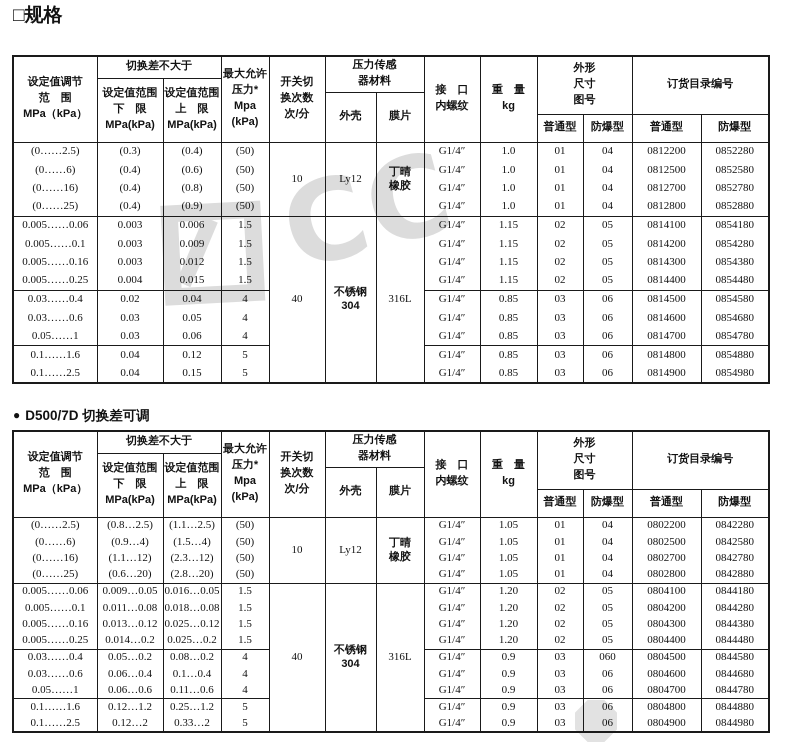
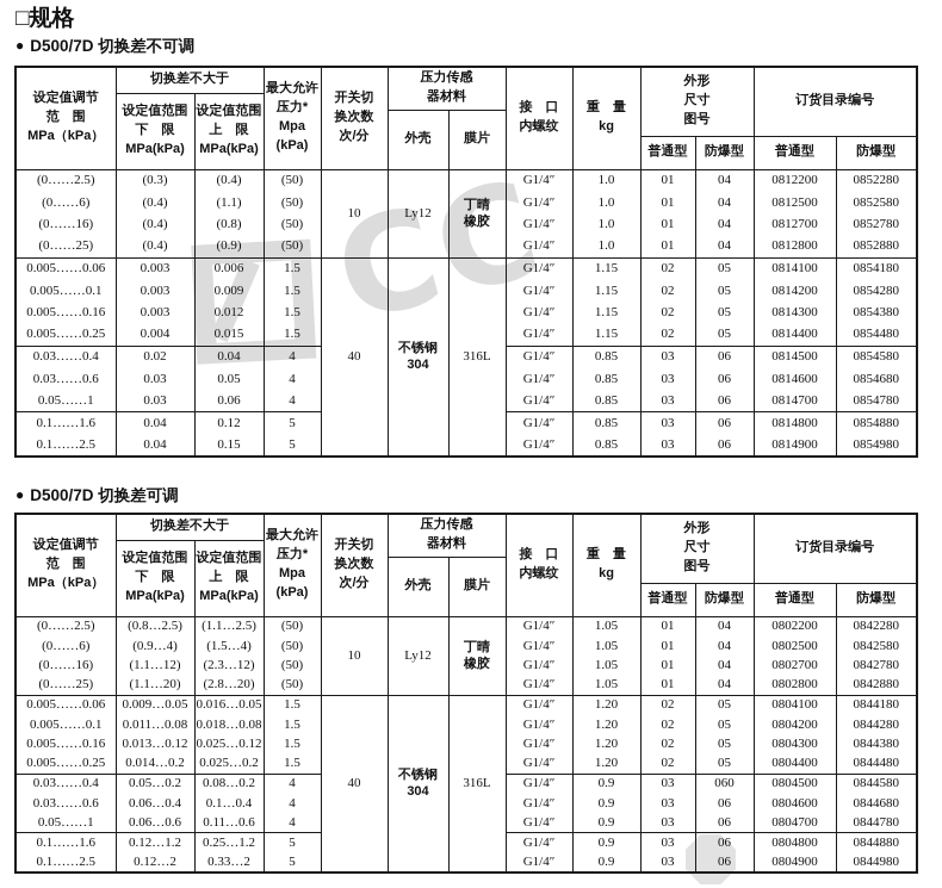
  □规格
+ ● D500/7D 切换差不可调
  设定值调节 范 围 MPa（kPa）	切换差不大于	最大允许 压力* Mpa (kPa)	开关切 换次数 次/分	压力传感 器材料	接 口 内螺纹	重 量 kg	外形 尺寸 图号	订货目录编号
  设定值范围 下 限 MPa(kPa)	设定值范围 上 限 MPa(kPa)
  外壳	膜片
  普通型	防爆型	普通型	防爆型
  (0……2.5)	(0.3)	(0.4)	(50)	10	Ly12	丁晴 橡胶	G1/4″	1.0	01	04	0812200	0852280
- (0……6)	(0.4)	(0.6)	(50)	G1/4″	1.0	01	04	0812500	0852580
+ (0……6)	(0.4)	(1.1)	(50)	G1/4″	1.0	01	04	0812500	0852580
  (0……16)	(0.4)	(0.8)	(50)	G1/4″	1.0	01	04	0812700	0852780
  (0……25)	(0.4)	(0.9)	(50)	G1/4″	1.0	01	04	0812800	0852880
  0.005……0.06	0.003	0.006	1.5	40	不锈钢 304	316L	G1/4″	1.15	02	05	0814100	0854180
  0.005……0.1	0.003	0.009	1.5	G1/4″	1.15	02	05	0814200	0854280
  0.005……0.16	0.003	0.012	1.5	G1/4″	1.15	02	05	0814300	0854380
  0.005……0.25	0.004	0.015	1.5	G1/4″	1.15	02	05	0814400	0854480
  0.03……0.4	0.02	0.04	4	G1/4″	0.85	03	06	0814500	0854580
  0.03……0.6	0.03	0.05	4	G1/4″	0.85	03	06	0814600	0854680
  0.05……1	0.03	0.06	4	G1/4″	0.85	03	06	0814700	0854780
  0.1……1.6	0.04	0.12	5	G1/4″	0.85	03	06	0814800	0854880
  0.1……2.5	0.04	0.15	5	G1/4″	0.85	03	06	0814900	0854980
  ● D500/7D 切换差可调
  设定值调节 范 围 MPa（kPa）	切换差不大于	最大允许 压力* Mpa (kPa)	开关切 换次数 次/分	压力传感 器材料	接 口 内螺纹	重 量 kg	外形 尺寸 图号	订货目录编号
  设定值范围 下 限 MPa(kPa)	设定值范围 上 限 MPa(kPa)
  外壳	膜片
  普通型	防爆型	普通型	防爆型
  (0……2.5)	(0.8…2.5)	(1.1…2.5)	(50)	10	Ly12	丁晴 橡胶	G1/4″	1.05	01	04	0802200	0842280
  (0……6)	(0.9…4)	(1.5…4)	(50)	G1/4″	1.05	01	04	0802500	0842580
  (0……16)	(1.1…12)	(2.3…12)	(50)	G1/4″	1.05	01	04	0802700	0842780
- (0……25)	(0.6…20)	(2.8…20)	(50)	G1/4″	1.05	01	04	0802800	0842880
+ (0……25)	(1.1…20)	(2.8…20)	(50)	G1/4″	1.05	01	04	0802800	0842880
  0.005……0.06	0.009…0.05	0.016…0.05	1.5	40	不锈钢 304	316L	G1/4″	1.20	02	05	0804100	0844180
  0.005……0.1	0.011…0.08	0.018…0.08	1.5	G1/4″	1.20	02	05	0804200	0844280
  0.005……0.16	0.013…0.12	0.025…0.12	1.5	G1/4″	1.20	02	05	0804300	0844380
  0.005……0.25	0.014…0.2	0.025…0.2	1.5	G1/4″	1.20	02	05	0804400	0844480
  0.03……0.4	0.05…0.2	0.08…0.2	4	G1/4″	0.9	03	060	0804500	0844580
  0.03……0.6	0.06…0.4	0.1…0.4	4	G1/4″	0.9	03	06	0804600	0844680
  0.05……1	0.06…0.6	0.11…0.6	4	G1/4″	0.9	03	06	0804700	0844780
  0.1……1.6	0.12…1.2	0.25…1.2	5	G1/4″	0.9	03	06	0804800	0844880
  0.1……2.5	0.12…2	0.33…2	5	G1/4″	0.9	03	06	0804900	0844980
